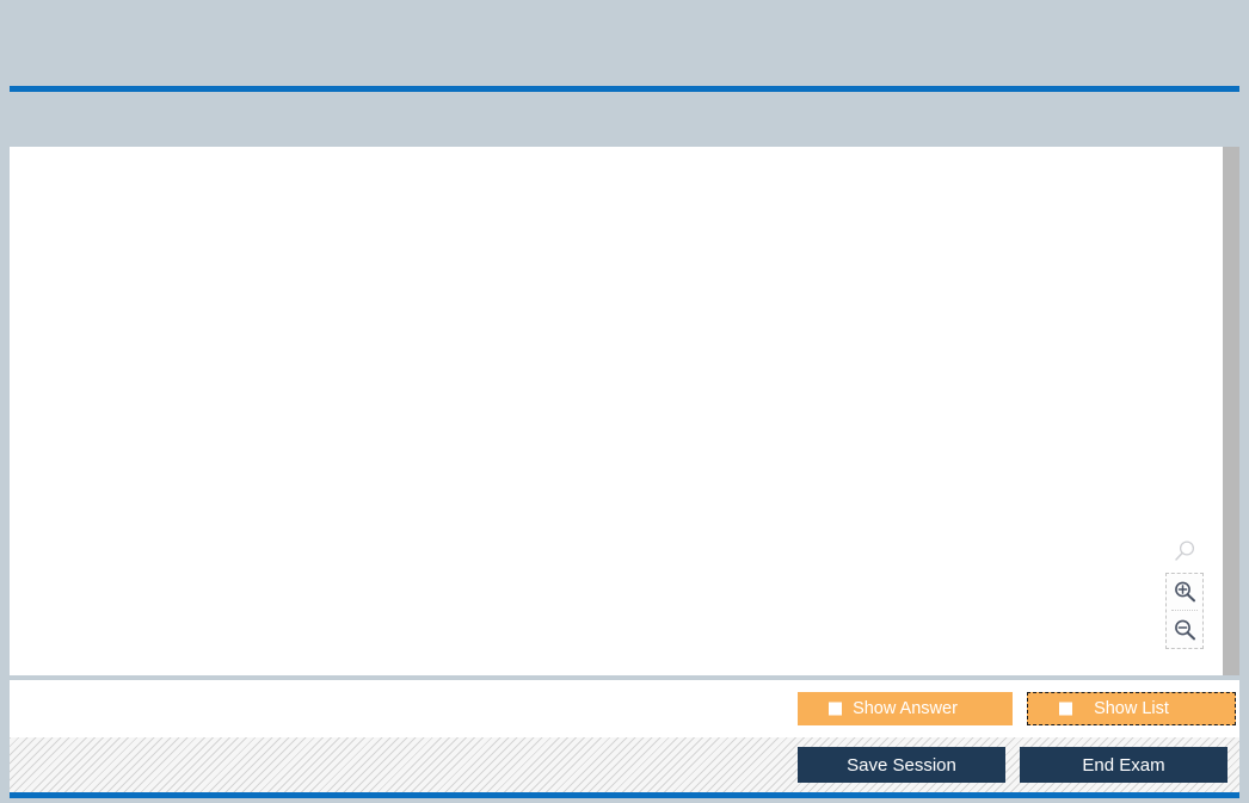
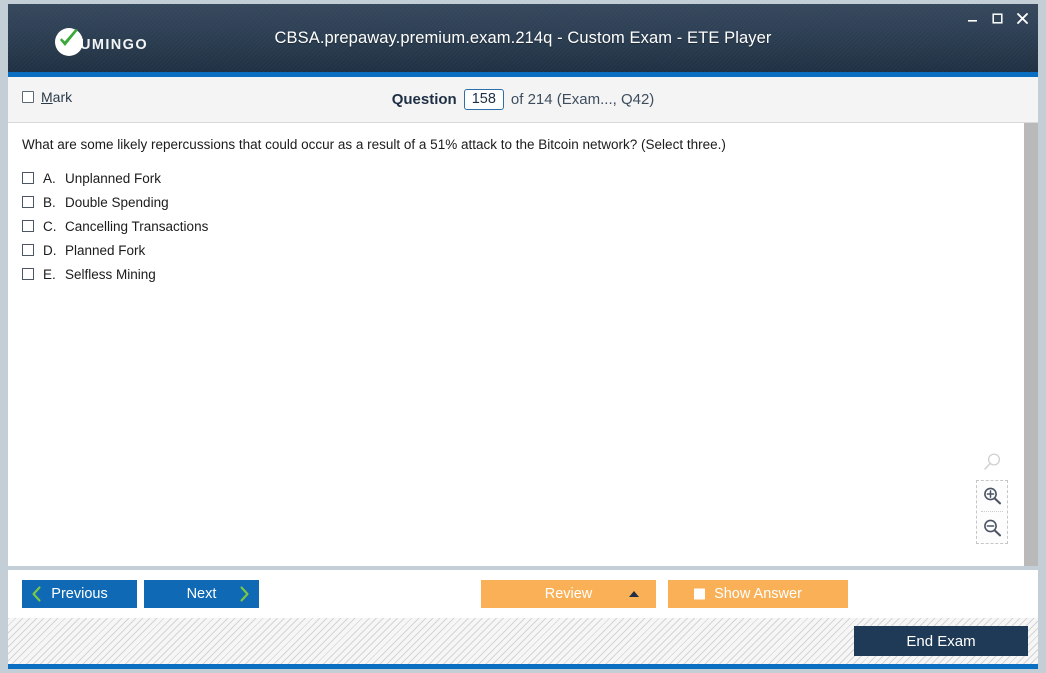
+ UMINGO
+ CBSA.prepaway.premium.exam.214q - Custom Exam - ETE Player
+ Mark
+ Question
+ 158
+ of 214 (Exam..., Q42)
+ What are some likely repercussions that could occur as a result of a 51% attack to the Bitcoin network? (Select three.)
+ A.
+ Unplanned Fork
+ B.
+ Double Spending
+ C.
+ Cancelling Transactions
+ D.
+ Planned Fork
+ E.
+ Selfless Mining
+ Previous
+ Next
+ Review
  Show Answer
- Show List
- Save Session
  End Exam
